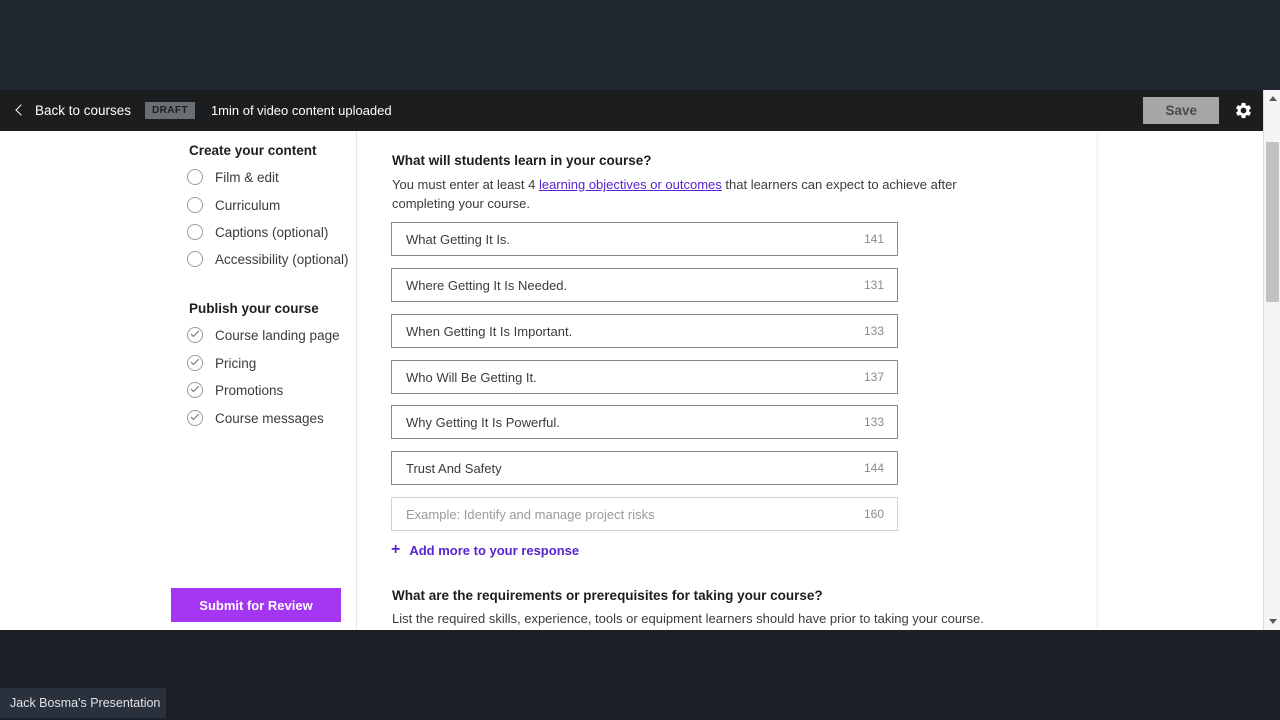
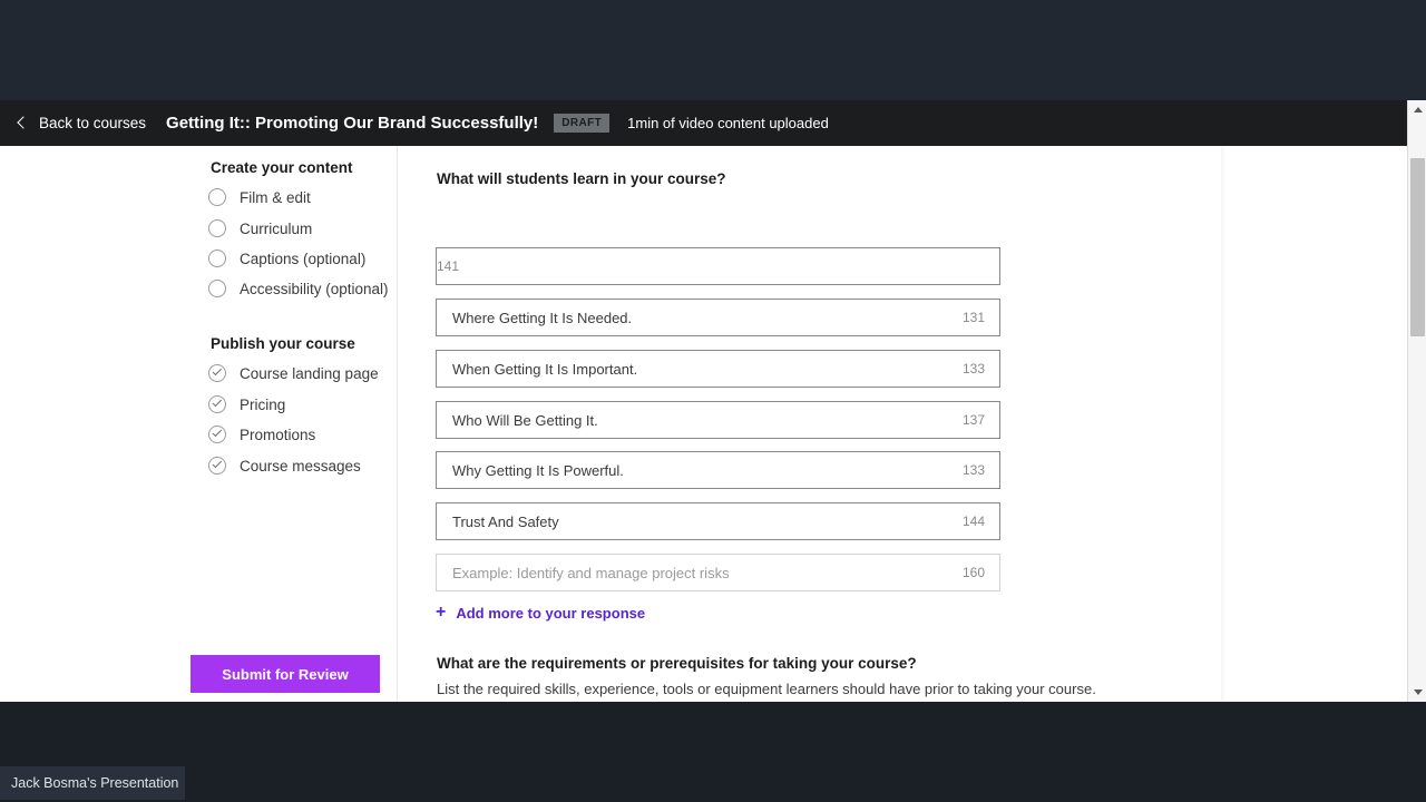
  Back to courses
+ Getting It:: Promoting Our Brand Successfully!
  DRAFT
  1min of video content uploaded
- Save
  Create your content
  Film & edit
  Curriculum
  Captions (optional)
  Accessibility (optional)
  Publish your course
  Course landing page
  Pricing
  Promotions
  Course messages
  Submit for Review
  What will students learn in your course?
- You must enter at least 4 learning objectives or outcomes that learners can expect to achieve after completing your course.
- What Getting It Is.
  141
  Where Getting It Is Needed.
  131
  When Getting It Is Important.
  133
  Who Will Be Getting It.
  137
  Why Getting It Is Powerful.
  133
  Trust And Safety
  144
  Example: Identify and manage project risks
  160
  +
  Add more to your response
  What are the requirements or prerequisites for taking your course?
  List the required skills, experience, tools or equipment learners should have prior to taking your course.
  Jack Bosma's Presentation
